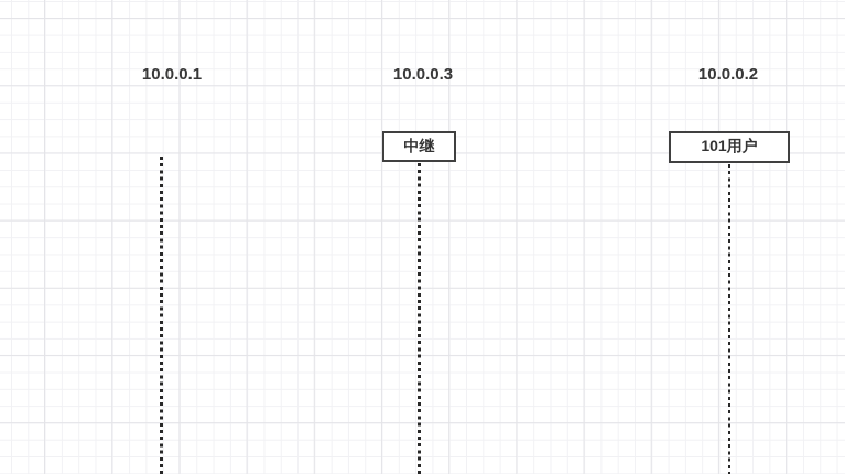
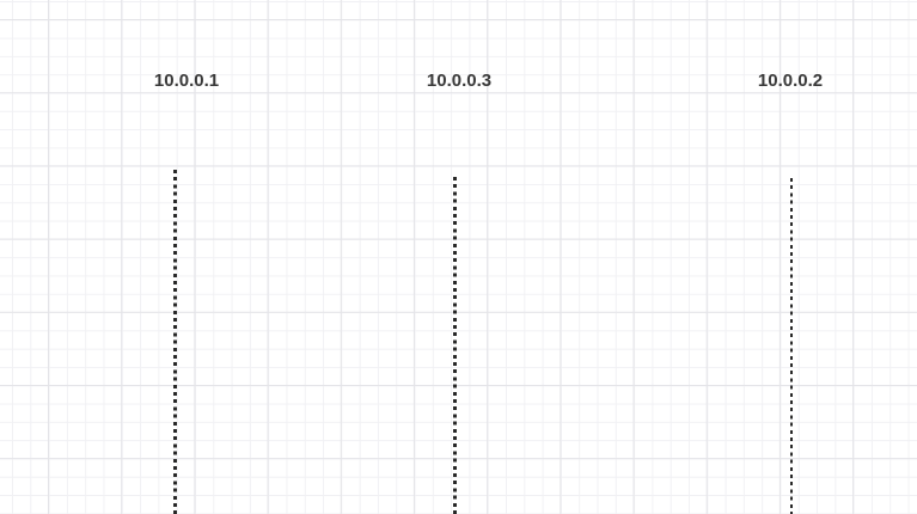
  10.0.0.1
  10.0.0.3
  10.0.0.2
- 中继
- 101用户
